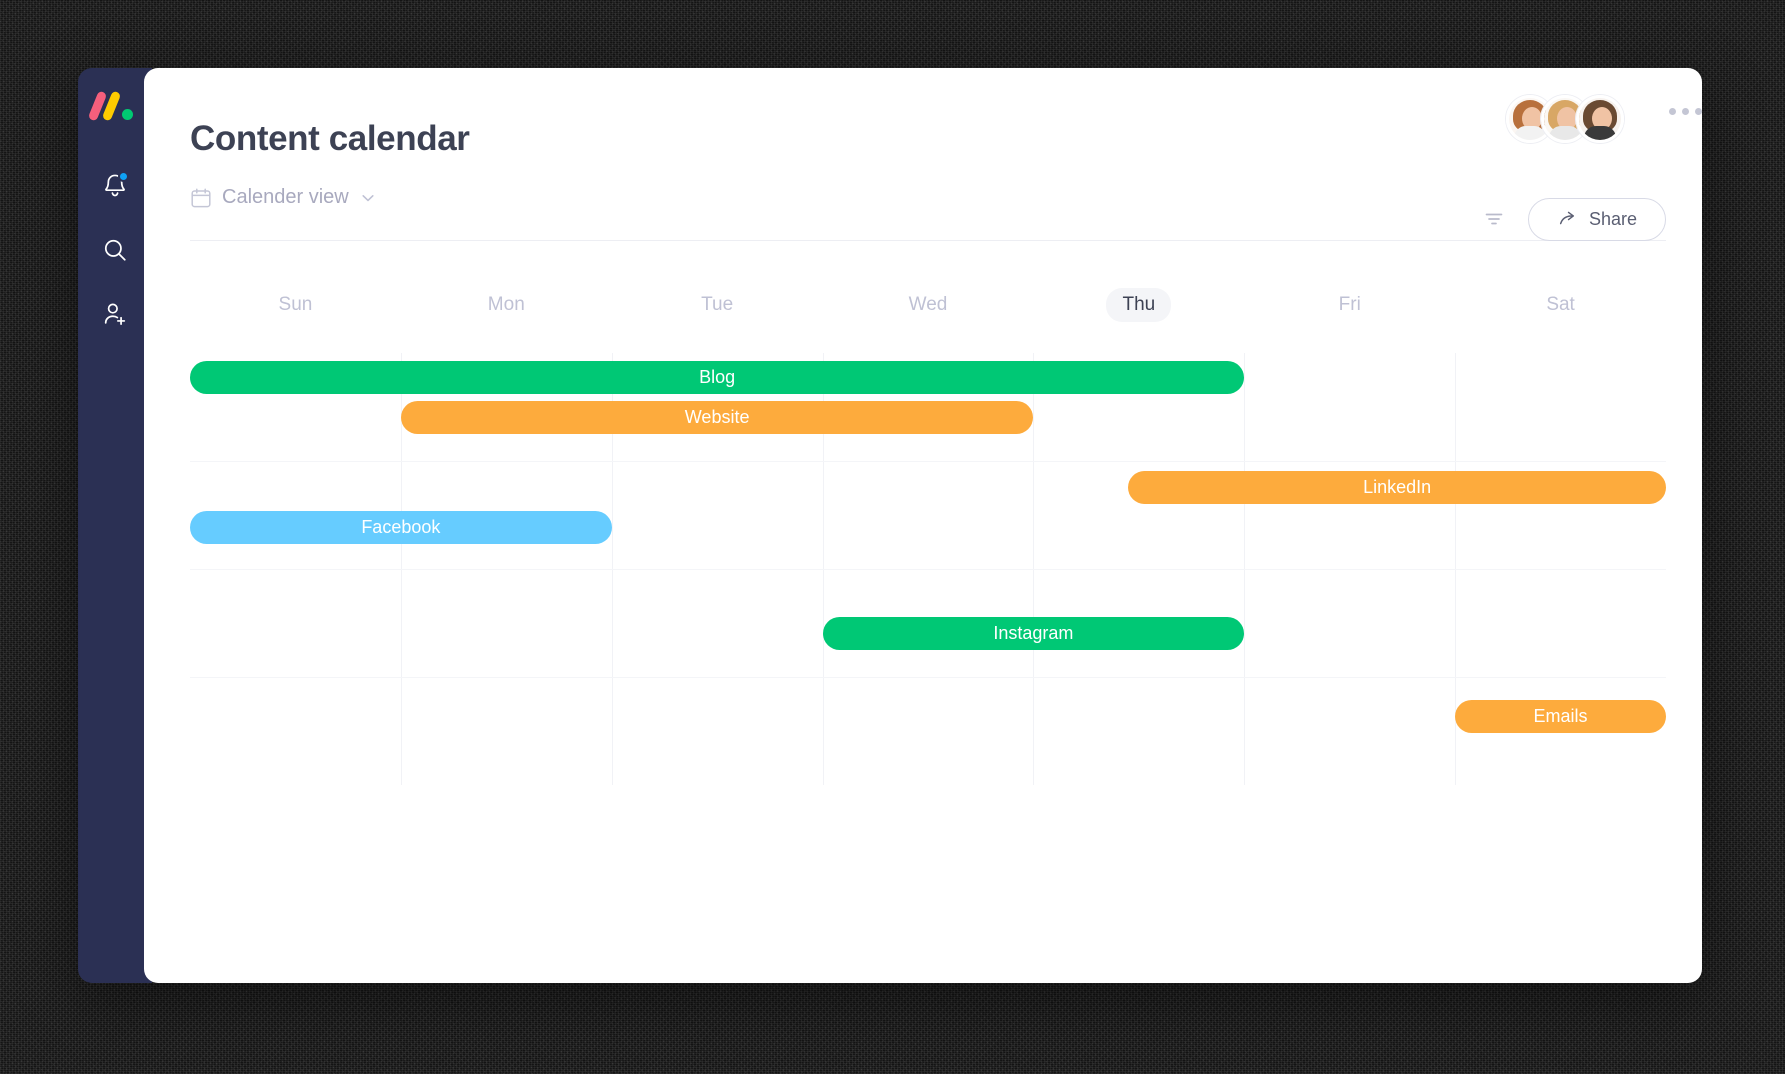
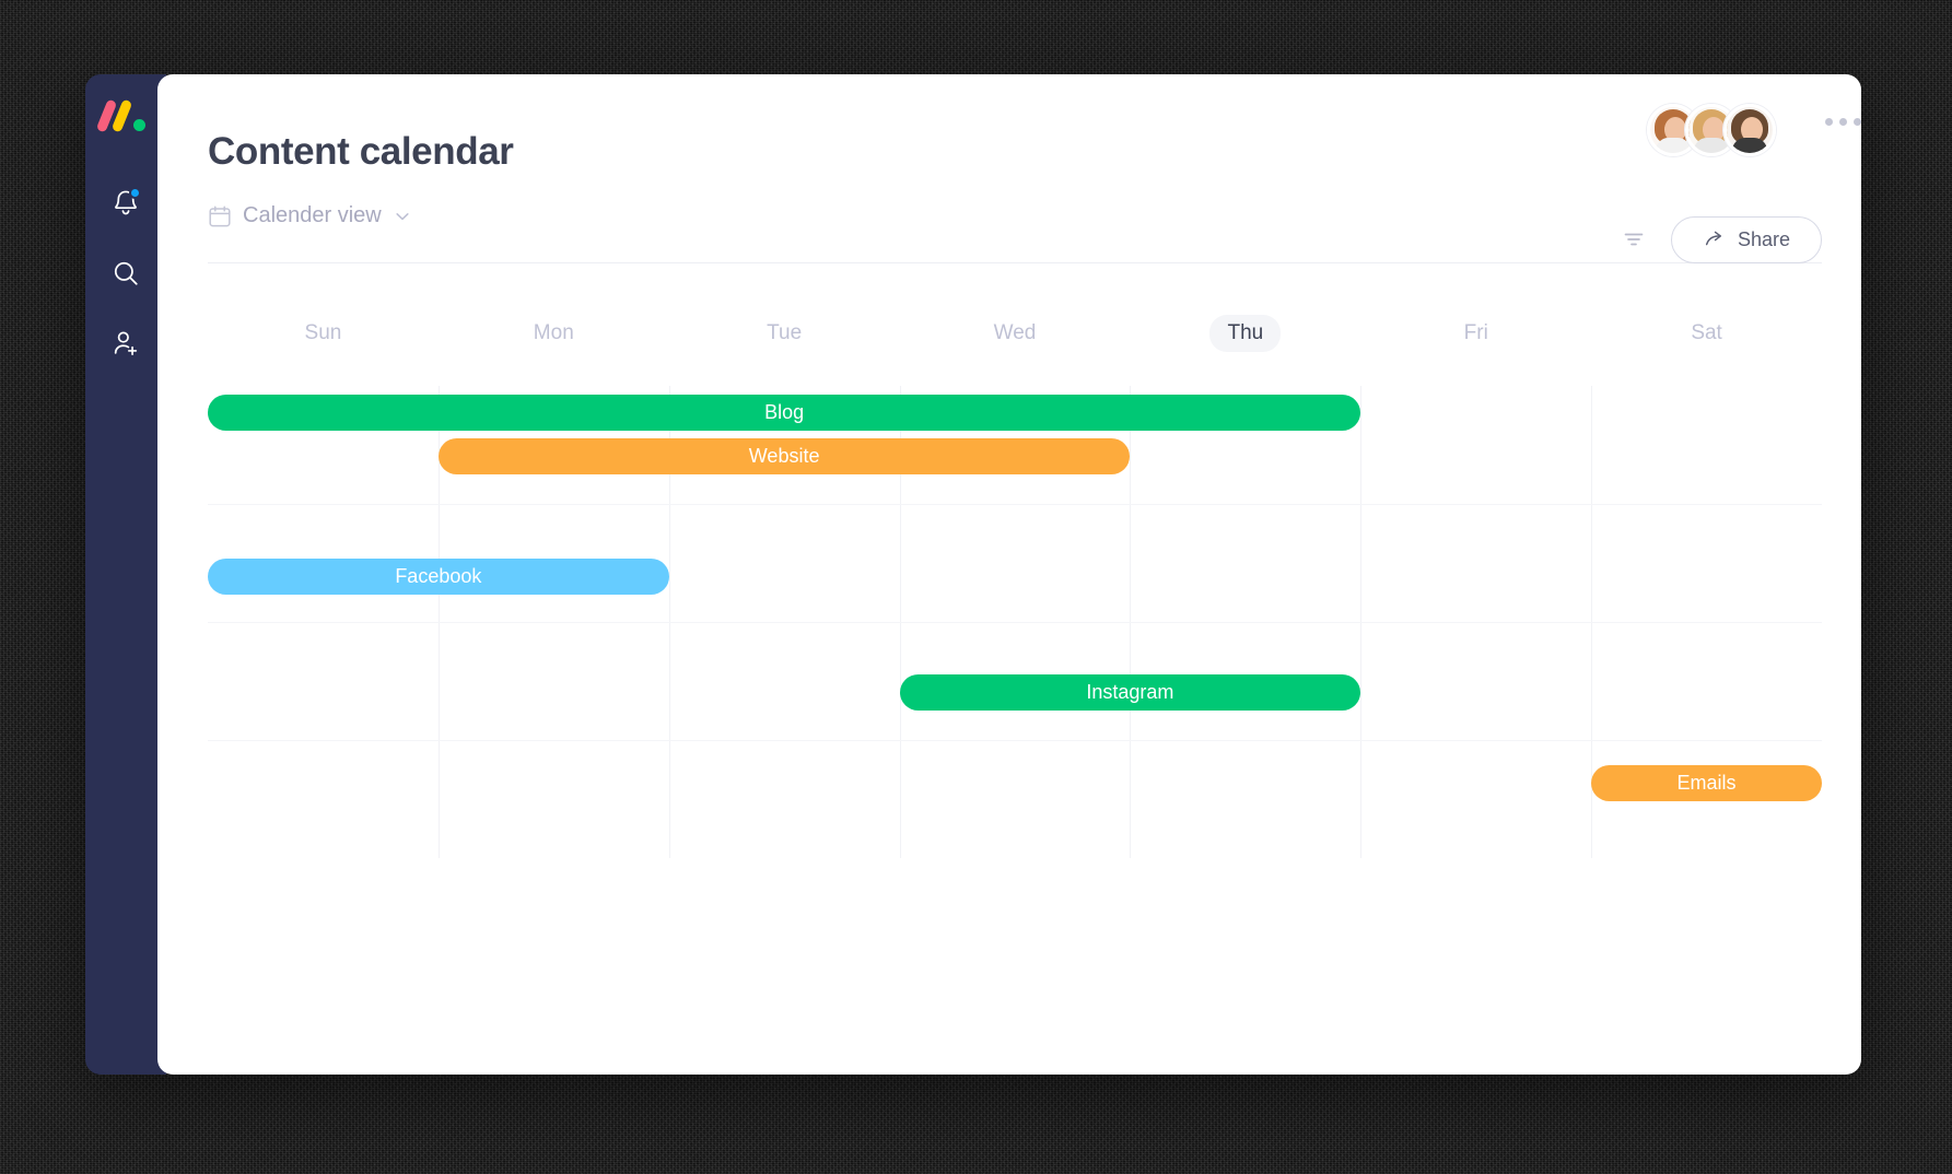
  Content calendar
  Calender view
  Share
  Sun
  Mon
  Tue
  Wed
  Thu
  Fri
  Sat
  Blog
  Website
- LinkedIn
  Facebook
  Instagram
  Emails
